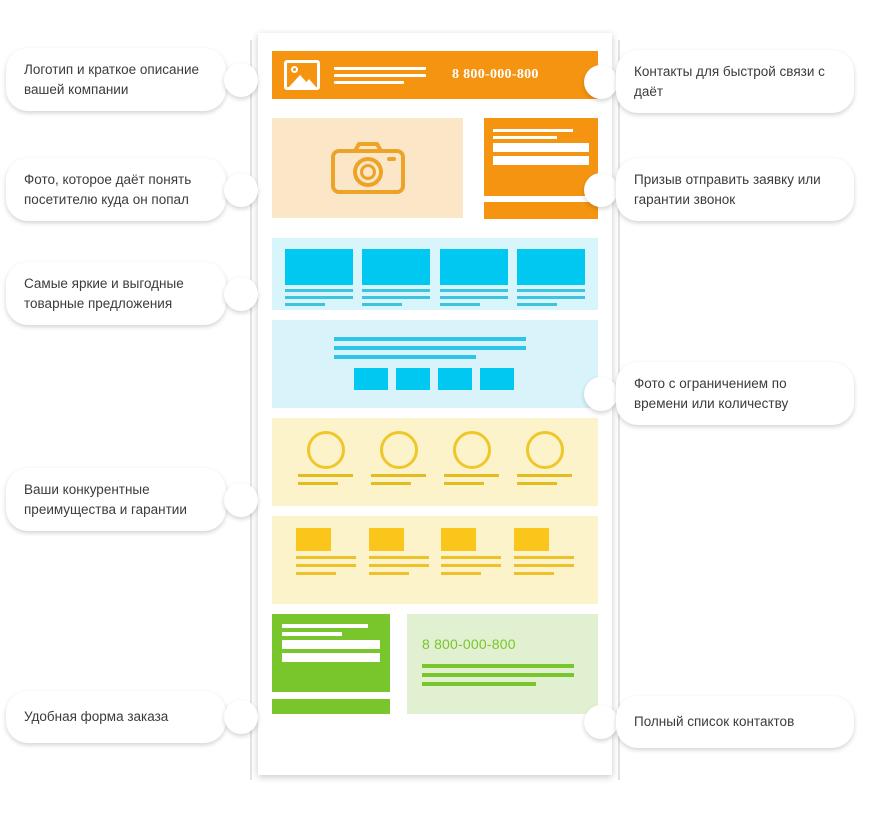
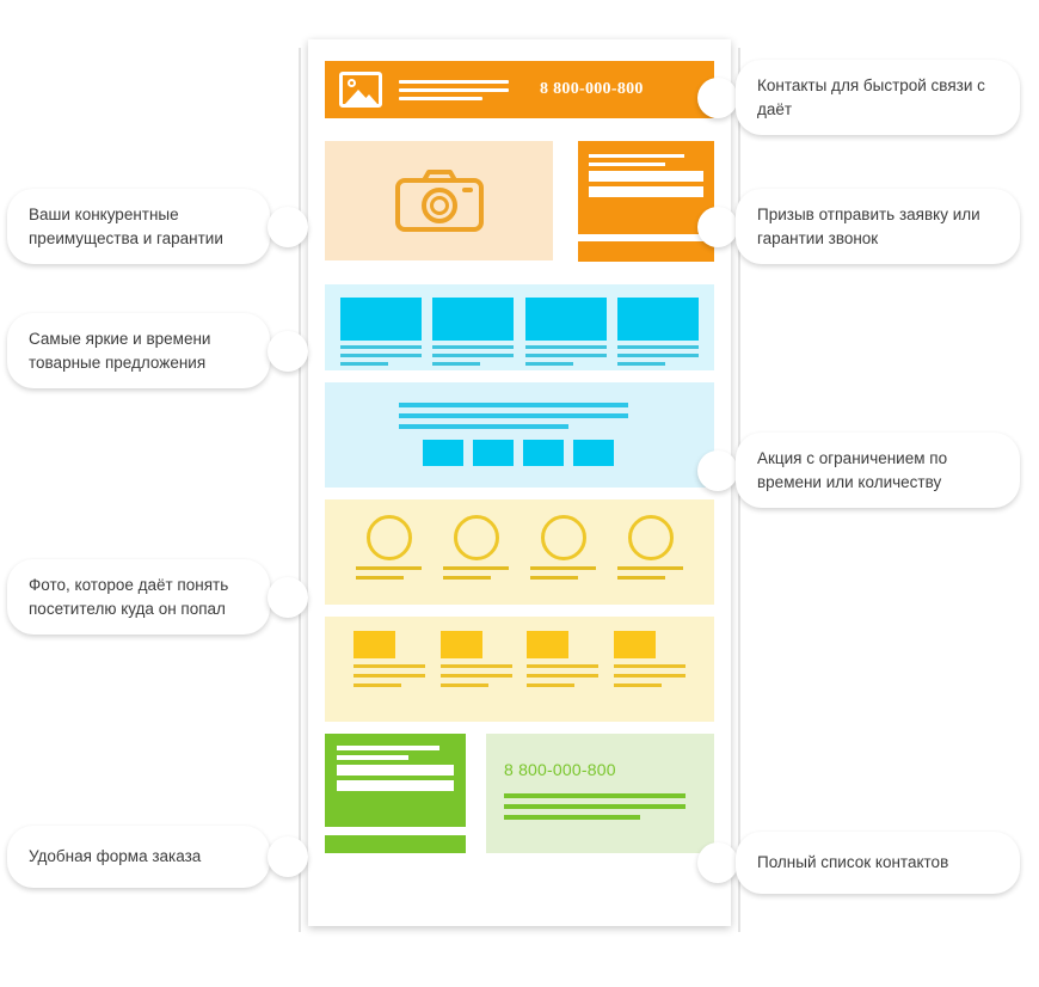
  8 800-000-800
  8 800-000-800
- Логотип и краткое описание вашей компании
- Фото, которое даёт понять посетителю куда он попал
+ Ваши конкурентные преимущества и гарантии
- Самые яркие и выгодные товарные предложения
+ Самые яркие и времени товарные предложения
- Ваши конкурентные преимущества и гарантии
+ Фото, которое даёт понять посетителю куда он попал
  Удобная форма заказа
  Контакты для быстрой связи с даёт
  Призыв отправить заявку или гарантии звонок
- Фото с ограничением по времени или количеству
+ Акция с ограничением по времени или количеству
  Полный список контактов
